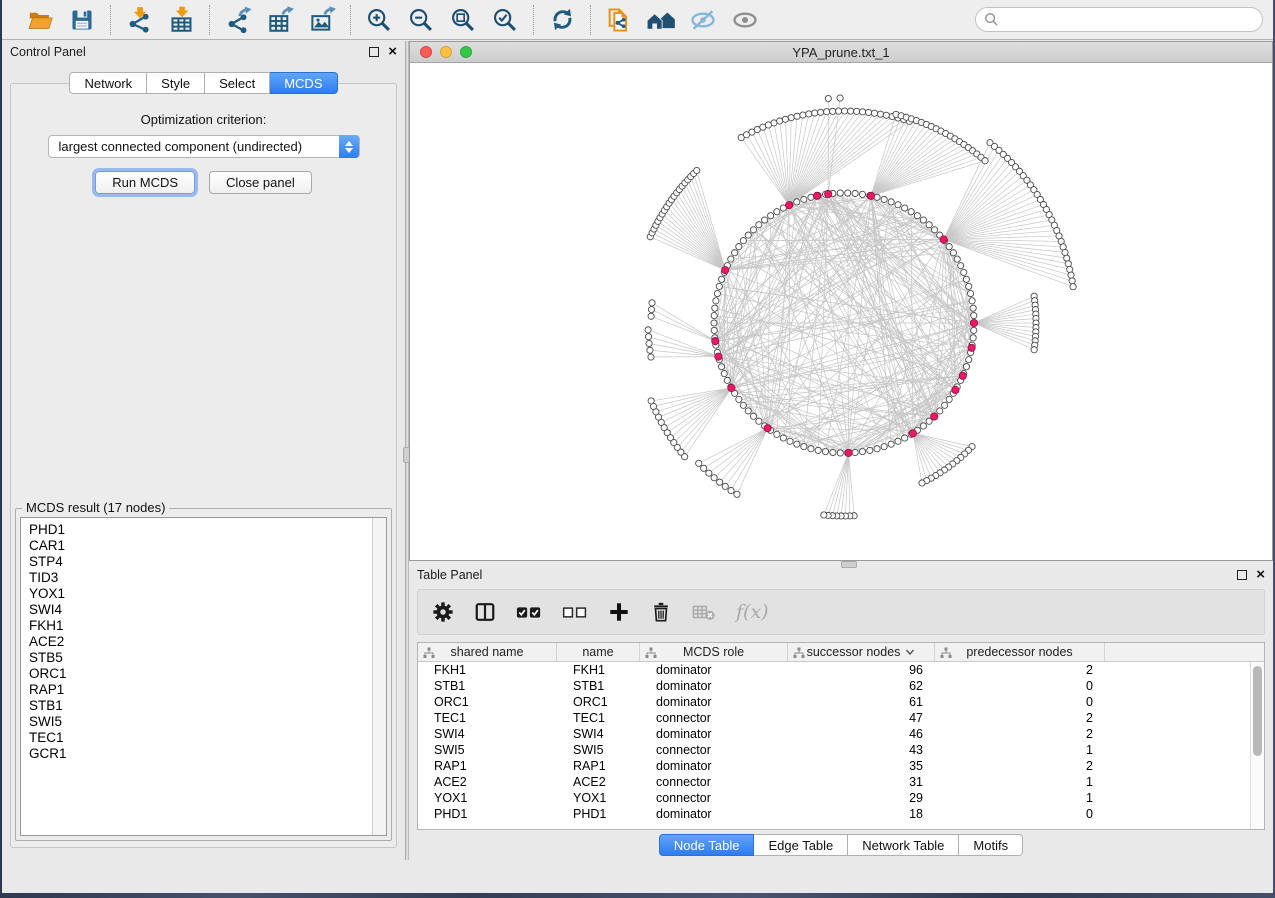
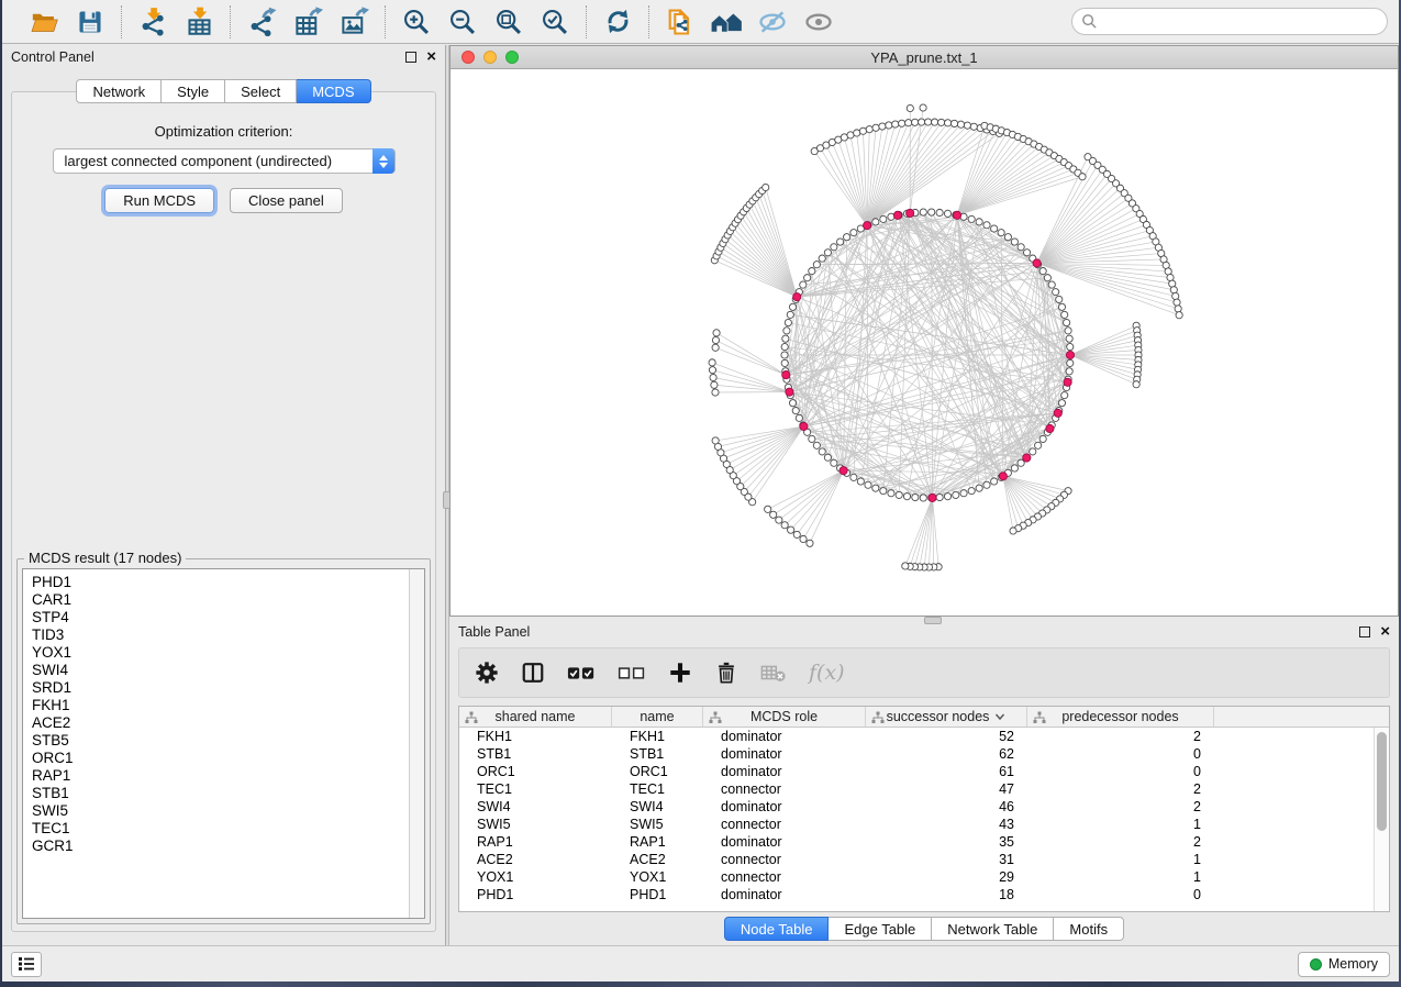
  Control Panel
  ×
  Network
  Style
  Select
  MCDS
  Optimization criterion:
  largest connected component (undirected)
  Run MCDS
  Close panel
  MCDS result (17 nodes)
  PHD1
  CAR1
  STP4
  TID3
  YOX1
  SWI4
+ SRD1
  FKH1
  ACE2
  STB5
  ORC1
  RAP1
  STB1
  SWI5
  TEC1
  GCR1
  YPA_prune.txt_1
  Table Panel
  ×
  f(x)
  shared name
  name
  MCDS role
  successor nodes
  predecessor nodes
  FKH1
  FKH1
  dominator
- 96
+ 52
  2
  STB1
  STB1
  dominator
  62
  0
  ORC1
  ORC1
  dominator
  61
  0
  TEC1
  TEC1
  connector
  47
  2
  SWI4
  SWI4
  dominator
  46
  2
  SWI5
  SWI5
  connector
  43
  1
  RAP1
  RAP1
  dominator
  35
  2
  ACE2
  ACE2
  connector
  31
  1
  YOX1
  YOX1
  connector
  29
  1
  PHD1
  PHD1
  dominator
  18
  0
  Node Table
  Edge Table
  Network Table
  Motifs
+ Memory
